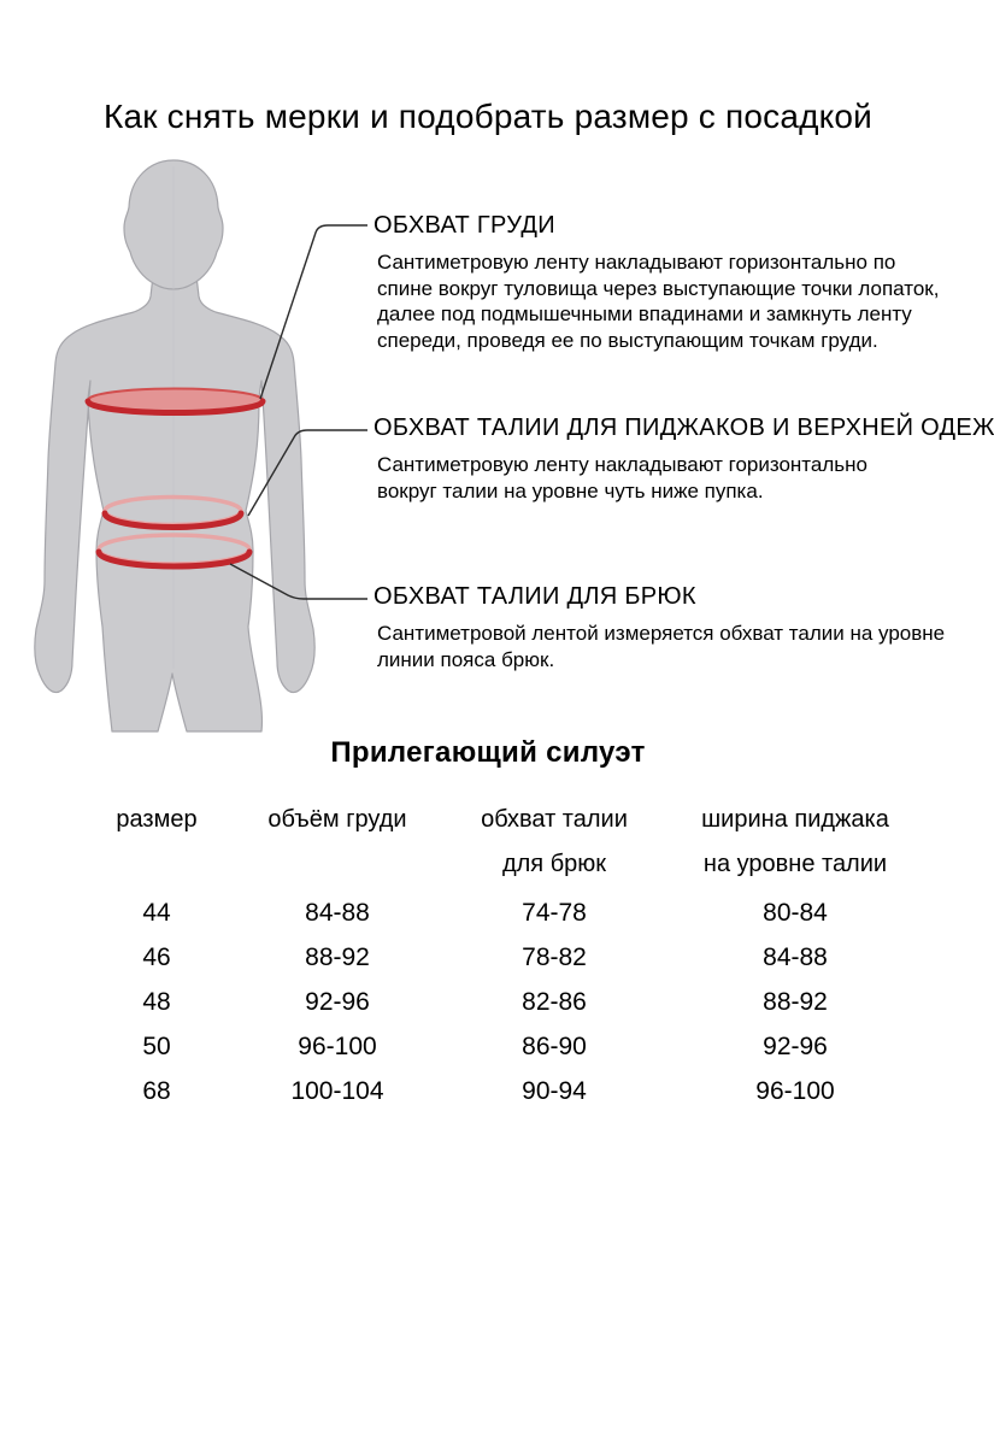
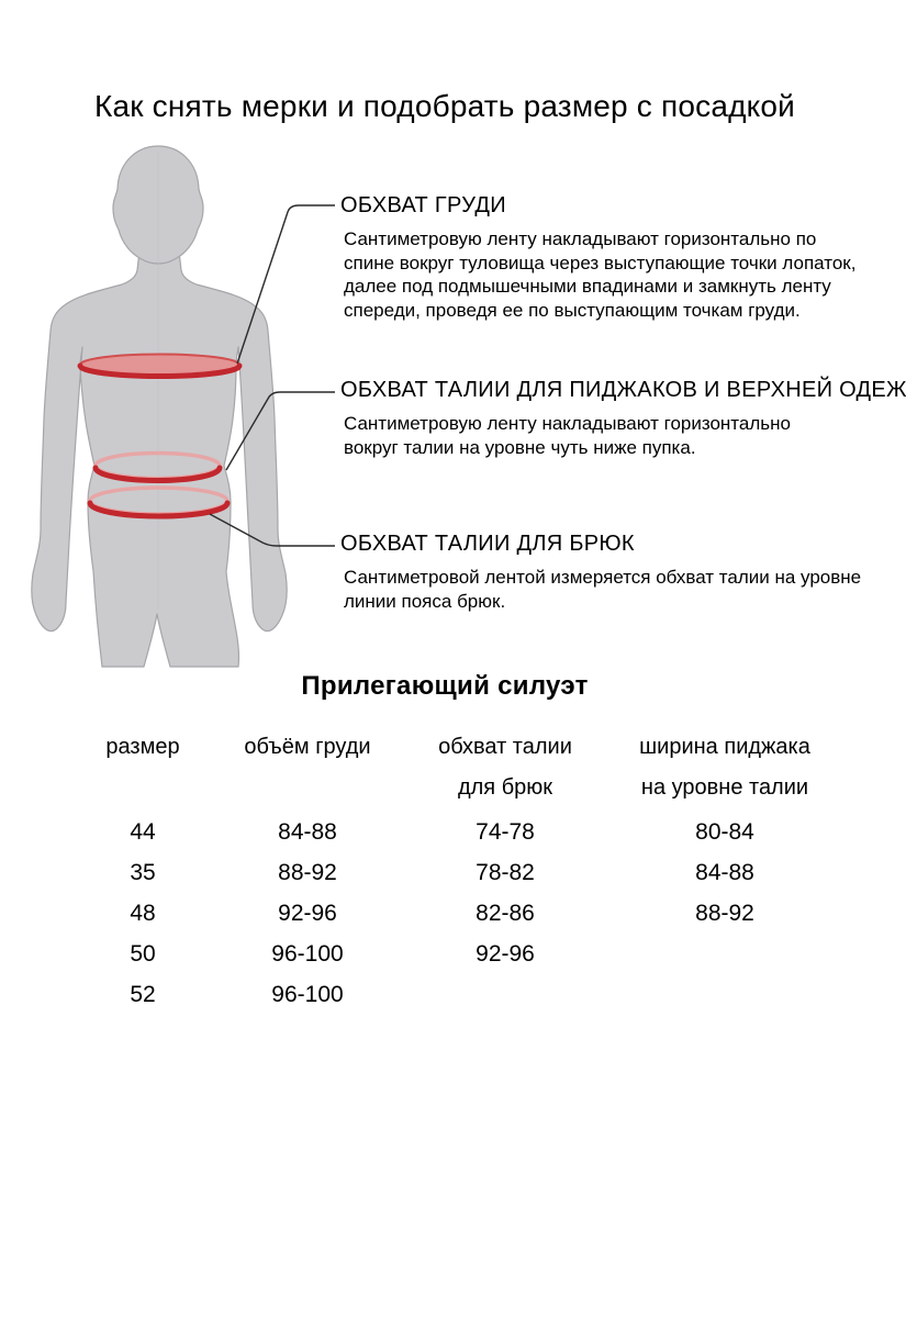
  Как снять мерки и подобрать размер с посадкой
  ОБХВАТ ГРУДИ
  Сантиметровую ленту накладывают горизонтально по
  спине вокруг туловища через выступающие точки лопаток,
  далее под подмышечными впадинами и замкнуть ленту
  спереди, проведя ее по выступающим точкам груди.
  ОБХВАТ ТАЛИИ ДЛЯ ПИДЖАКОВ И ВЕРХНЕЙ ОДЕЖ
  Сантиметровую ленту накладывают горизонтально
  вокруг талии на уровне чуть ниже пупка.
  ОБХВАТ ТАЛИИ ДЛЯ БРЮК
  Сантиметровой лентой измеряется обхват талии на уровне
  линии пояса брюк.
  Прилегающий силуэт
  размер
  объём груди
  обхват талии
  для брюк
  ширина пиджака
  на уровне талии
  44
  84-88
  74-78
  80-84
- 46
+ 35
  88-92
  78-82
  84-88
  48
  92-96
  82-86
  88-92
  50
  96-100
- 86-90
  92-96
- 68
+ 52
- 100-104
- 90-94
  96-100
